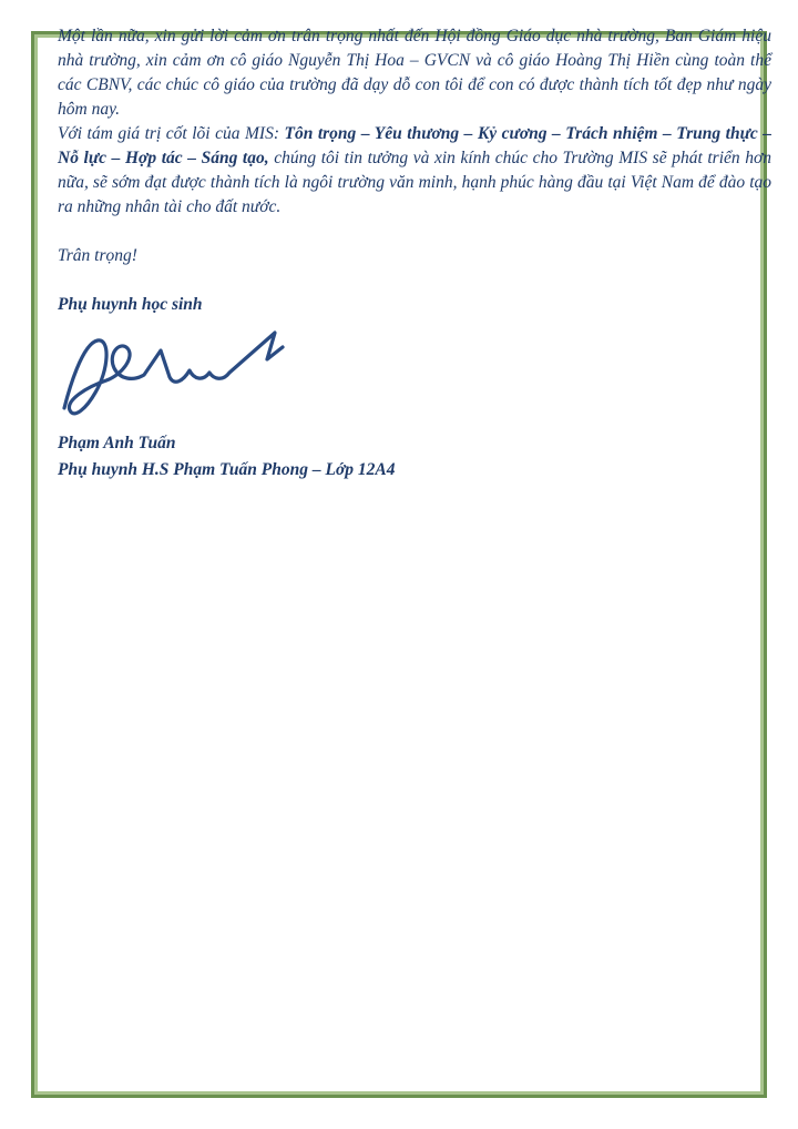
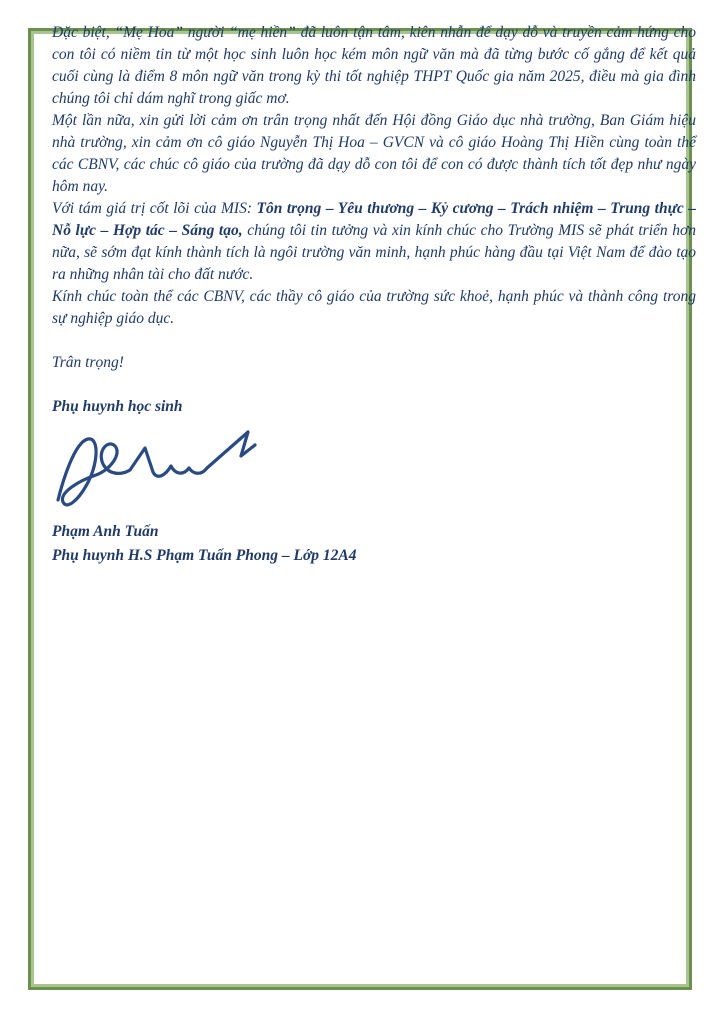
+ Đặc biệt, “Mẹ Hoa” người “mẹ hiền” đã luôn tận tâm, kiên nhẫn để dạy dỗ và truyền cảm hứng cho con tôi có niềm tin từ một học sinh luôn học kém môn ngữ văn mà đã từng bước cố gắng để kết quả cuối cùng là điểm 8 môn ngữ văn trong kỳ thi tốt nghiệp THPT Quốc gia năm 2025, điều mà gia đình chúng tôi chỉ dám nghĩ trong giấc mơ.
  Một lần nữa, xin gửi lời cảm ơn trân trọng nhất đến Hội đồng Giáo dục nhà trường, Ban Giám hiệu nhà trường, xin cảm ơn cô giáo Nguyễn Thị Hoa – GVCN và cô giáo Hoàng Thị Hiền cùng toàn thể các CBNV, các chúc cô giáo của trường đã dạy dỗ con tôi để con có được thành tích tốt đẹp như ngày hôm nay.
- Với tám giá trị cốt lõi của MIS: Tôn trọng – Yêu thương – Kỷ cương – Trách nhiệm – Trung thực – Nỗ lực – Hợp tác – Sáng tạo, chúng tôi tin tưởng và xin kính chúc cho Trường MIS sẽ phát triển hơn nữa, sẽ sớm đạt được thành tích là ngôi trường văn minh, hạnh phúc hàng đầu tại Việt Nam để đào tạo ra những nhân tài cho đất nước.
+ Với tám giá trị cốt lõi của MIS: Tôn trọng – Yêu thương – Kỷ cương – Trách nhiệm – Trung thực – Nỗ lực – Hợp tác – Sáng tạo, chúng tôi tin tưởng và xin kính chúc cho Trường MIS sẽ phát triển hơn nữa, sẽ sớm đạt kính thành tích là ngôi trường văn minh, hạnh phúc hàng đầu tại Việt Nam để đào tạo ra những nhân tài cho đất nước.
+ Kính chúc toàn thể các CBNV, các thầy cô giáo của trường sức khoẻ, hạnh phúc và thành công trong sự nghiệp giáo dục.
  Trân trọng!
  Phụ huynh học sinh
  Phạm Anh Tuấn
  Phụ huynh H.S Phạm Tuấn Phong – Lớp 12A4
